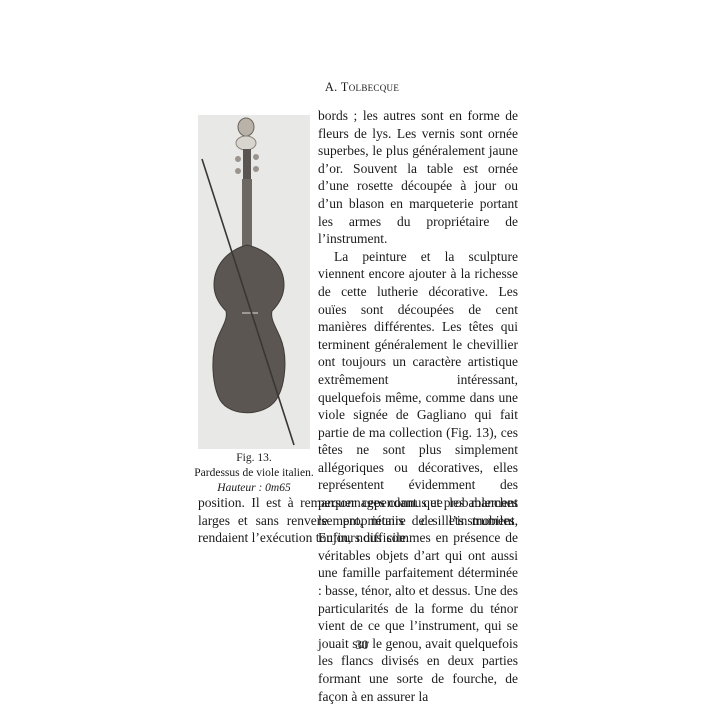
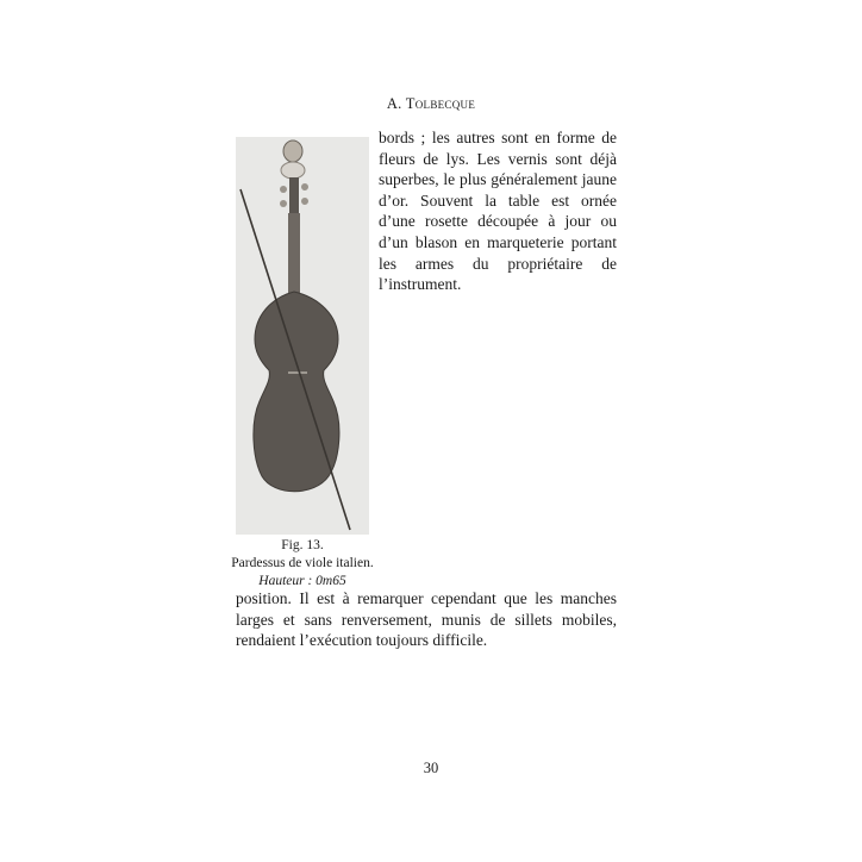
  A. Tolbecque
  Fig. 13.
  Pardessus de viole italien.
  Hauteur : 0m65
- bords ; les autres sont en forme de fleurs de lys. Les vernis sont ornée superbes, le plus généralement jaune d’or. Souvent la table est ornée d’une rosette découpée à jour ou d’un blason en marqueterie portant les armes du propriétaire de l’instrument.
+ bords ; les autres sont en forme de fleurs de lys. Les vernis sont déjà superbes, le plus généralement jaune d’or. Souvent la table est ornée d’une rosette découpée à jour ou d’un blason en marqueterie portant les armes du propriétaire de l’instrument.
- La peinture et la sculpture viennent encore ajouter à la richesse de cette lutherie décorative. Les ouïes sont découpées de cent manières différentes. Les têtes qui terminent généralement le chevillier ont toujours un caractère artistique extrêmement intéressant, quelquefois même, comme dans une viole signée de Gagliano qui fait partie de ma collection (Fig. 13), ces têtes ne sont plus simplement allégoriques ou décoratives, elles représentent évidemment des personnages connus et probablement le propriétaire de l’instrument. Enfin, nous sommes en présence de véritables objets d’art qui ont aussi une famille parfaitement déterminée : basse, ténor, alto et dessus. Une des particularités de la forme du ténor vient de ce que l’instrument, qui se jouait sur le genou, avait quelquefois les flancs divisés en deux parties formant une sorte de fourche, de façon à en assurer la
  position. Il est à remarquer cependant que les manches larges et sans renversement, munis de sillets mobiles, rendaient l’exécution toujours difficile.
  30
